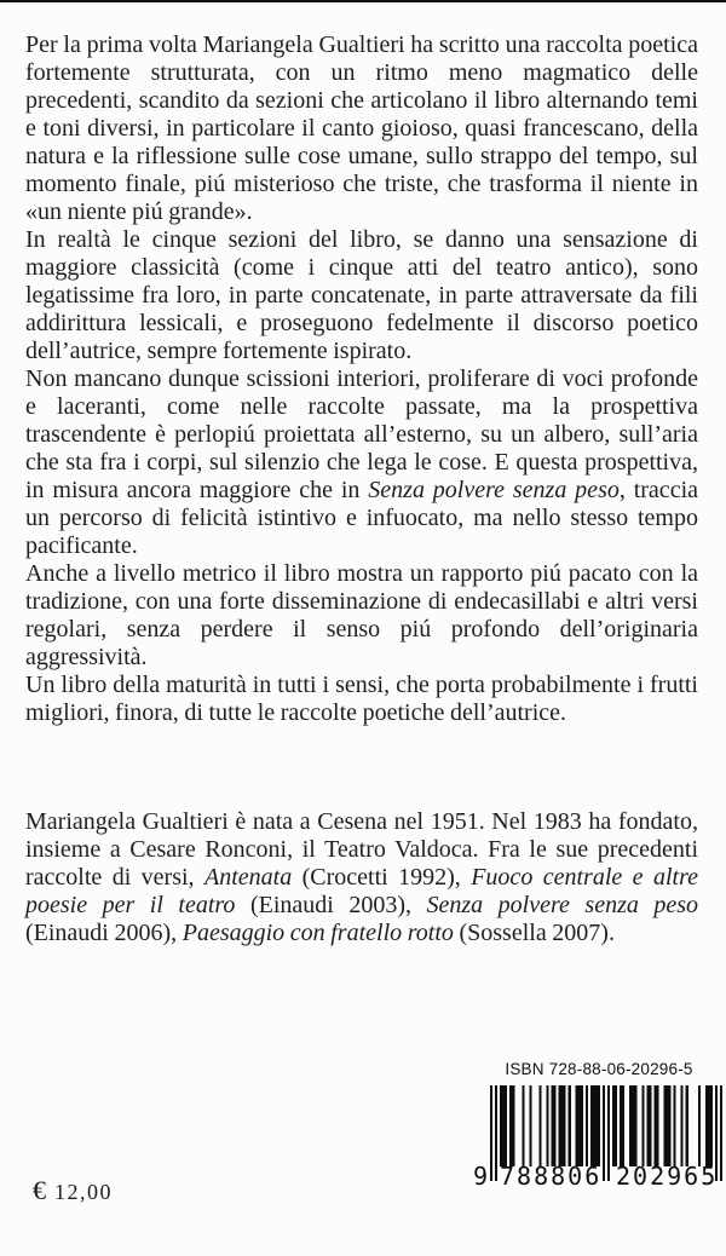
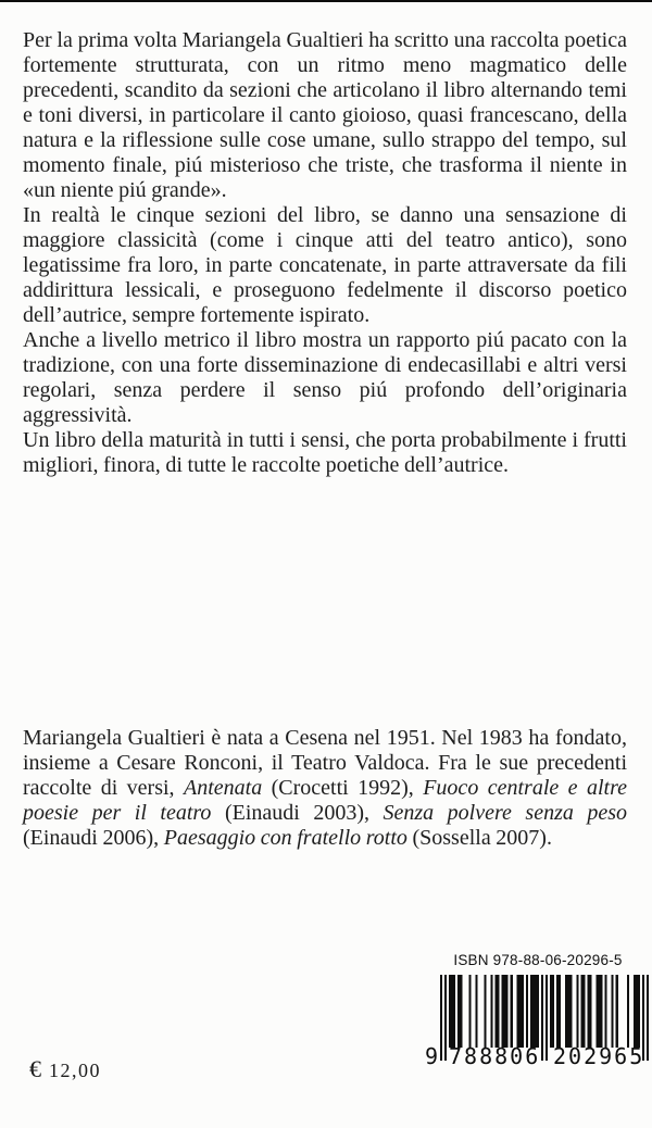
  Per la prima volta Mariangela Gualtieri ha scritto una raccolta poetica fortemente strutturata, con un ritmo meno magmatico delle precedenti, scandito da sezioni che articolano il libro alternando temi e toni diversi, in particolare il canto gioioso, quasi francescano, della natura e la riflessione sulle cose umane, sullo strappo del tempo, sul momento finale, piú misterioso che triste, che trasforma il niente in «un niente piú grande».
  In realtà le cinque sezioni del libro, se danno una sensazione di maggiore classicità (come i cinque atti del teatro antico), sono legatissime fra loro, in parte concatenate, in parte attraversate da fili addirittura lessicali, e proseguono fedelmente il discorso poetico dell’autrice, sempre fortemente ispirato.
- Non mancano dunque scissioni interiori, proliferare di voci profonde e laceranti, come nelle raccolte passate, ma la prospettiva trascendente è perlopiú proiettata all’esterno, su un albero, sull’aria che sta fra i corpi, sul silenzio che lega le cose. E questa prospettiva, in misura ancora maggiore che in Senza polvere senza peso, traccia un percorso di felicità istintivo e infuocato, ma nello stesso tempo pacificante.
  Anche a livello metrico il libro mostra un rapporto piú pacato con la tradizione, con una forte disseminazione di endecasillabi e altri versi regolari, senza perdere il senso piú profondo dell’originaria aggressività.
  Un libro della maturità in tutti i sensi, che porta probabilmente i frutti migliori, finora, di tutte le raccolte poetiche dell’autrice.
  Mariangela Gualtieri è nata a Cesena nel 1951. Nel 1983 ha fondato, insieme a Cesare Ronconi, il Teatro Valdoca. Fra le sue precedenti raccolte di versi, Antenata (Crocetti 1992), Fuoco centrale e altre poesie per il teatro (Einaudi 2003), Senza polvere senza peso (Einaudi 2006), Paesaggio con fratello rotto (Sossella 2007).
  € 12,00
- ISBN 728-88-06-20296-5
+ ISBN 978-88-06-20296-5
  9
  788806
  202965
